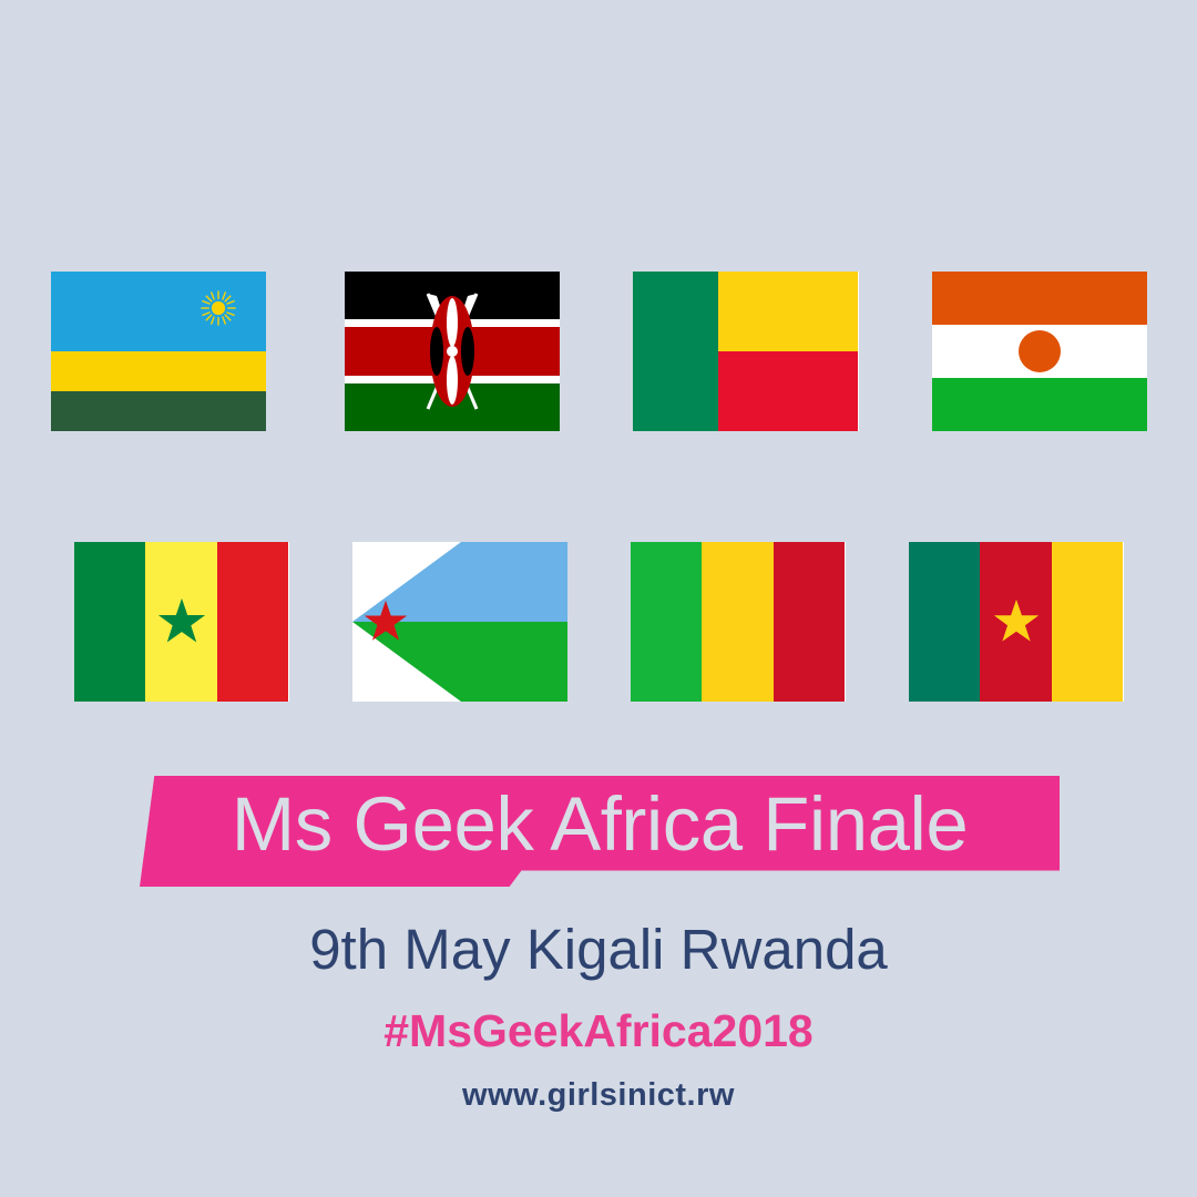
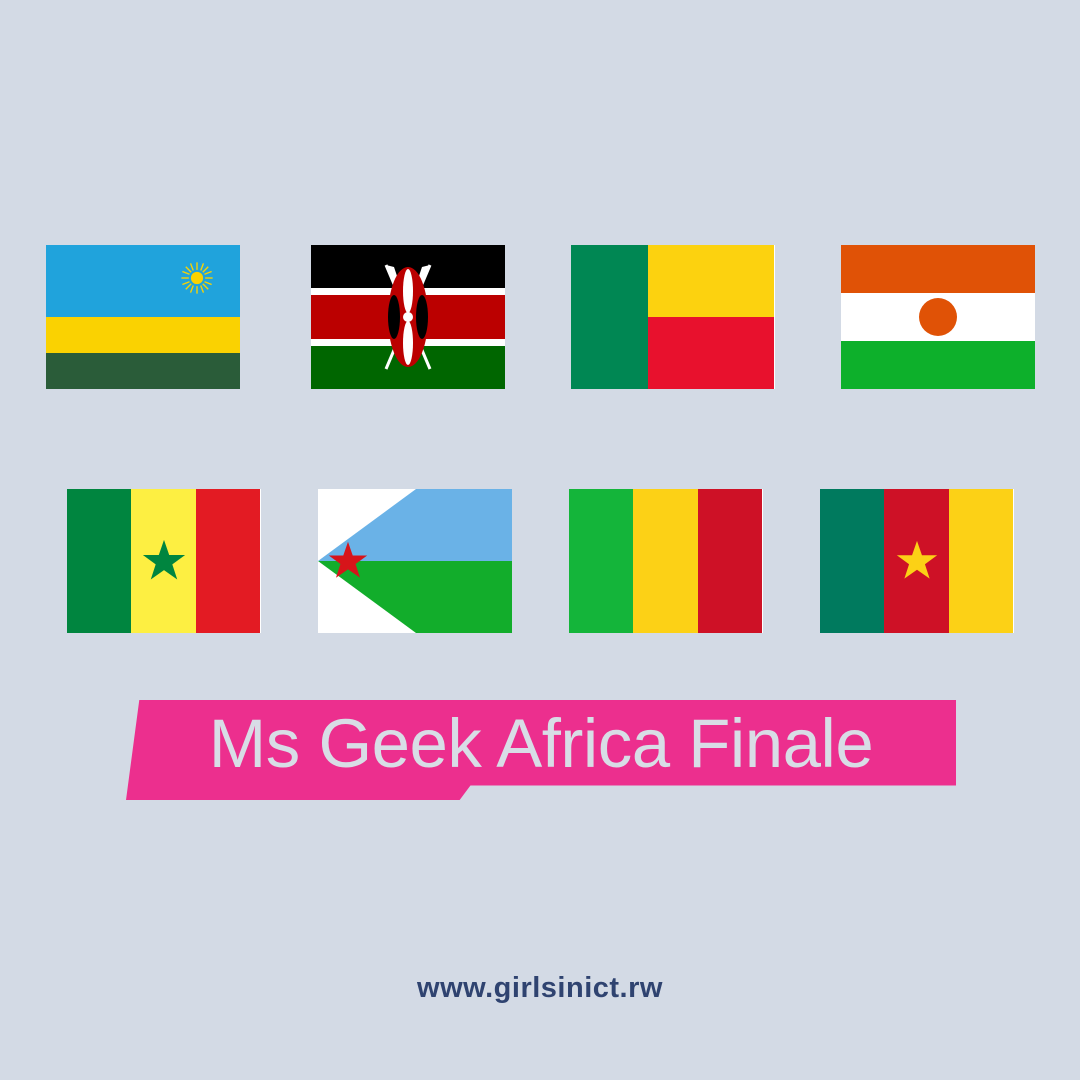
  Ms Geek Africa Finale
- 9th May Kigali Rwanda
- #MsGeekAfrica2018
  www.girlsinict.rw
